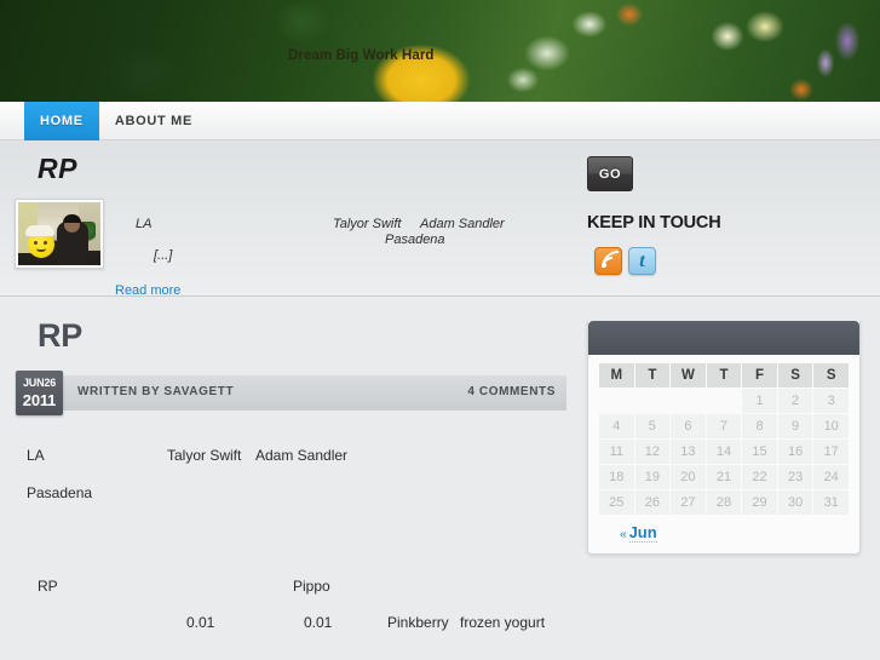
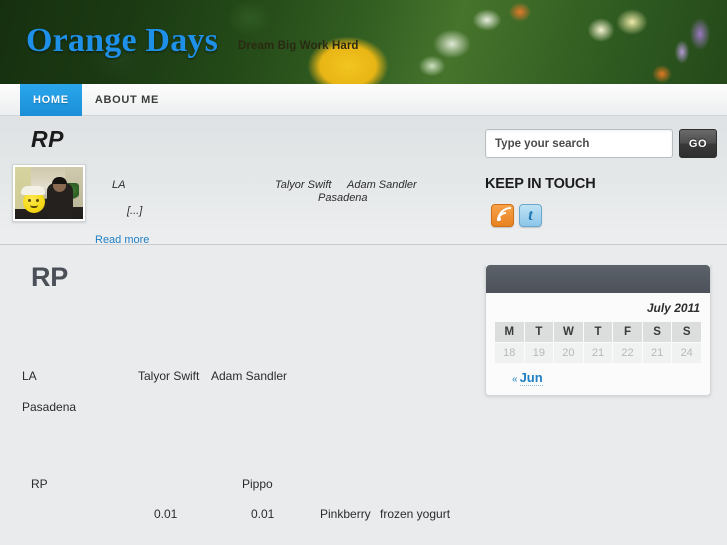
+ Orange Days
  Dream Big Work Hard
  HOME
  ABOUT ME
  RP
  LA
  Talyor Swift
  Adam Sandler
  Pasadena
  [...]
  Read more
+ Type your search
  GO
  KEEP IN TOUCH
  t
  RP
- JUN26
- 2011
- WRITTEN BY SAVAGETT
- 4 COMMENTS
  LA
  Talyor Swift
  Adam Sandler
  Pasadena
  RP
  Pippo
  0.01
  0.01
  Pinkberry
  frozen yogurt
+ July 2011
  M	T	W	T	F	S	S
- 				1	2	3
- 4	5	6	7	8	9	10
- 11	12	13	14	15	16	17
- 18	19	20	21	22	23	24
+ 18	19	20	21	22	21	24
- 25	26	27	28	29	30	31
  « Jun
